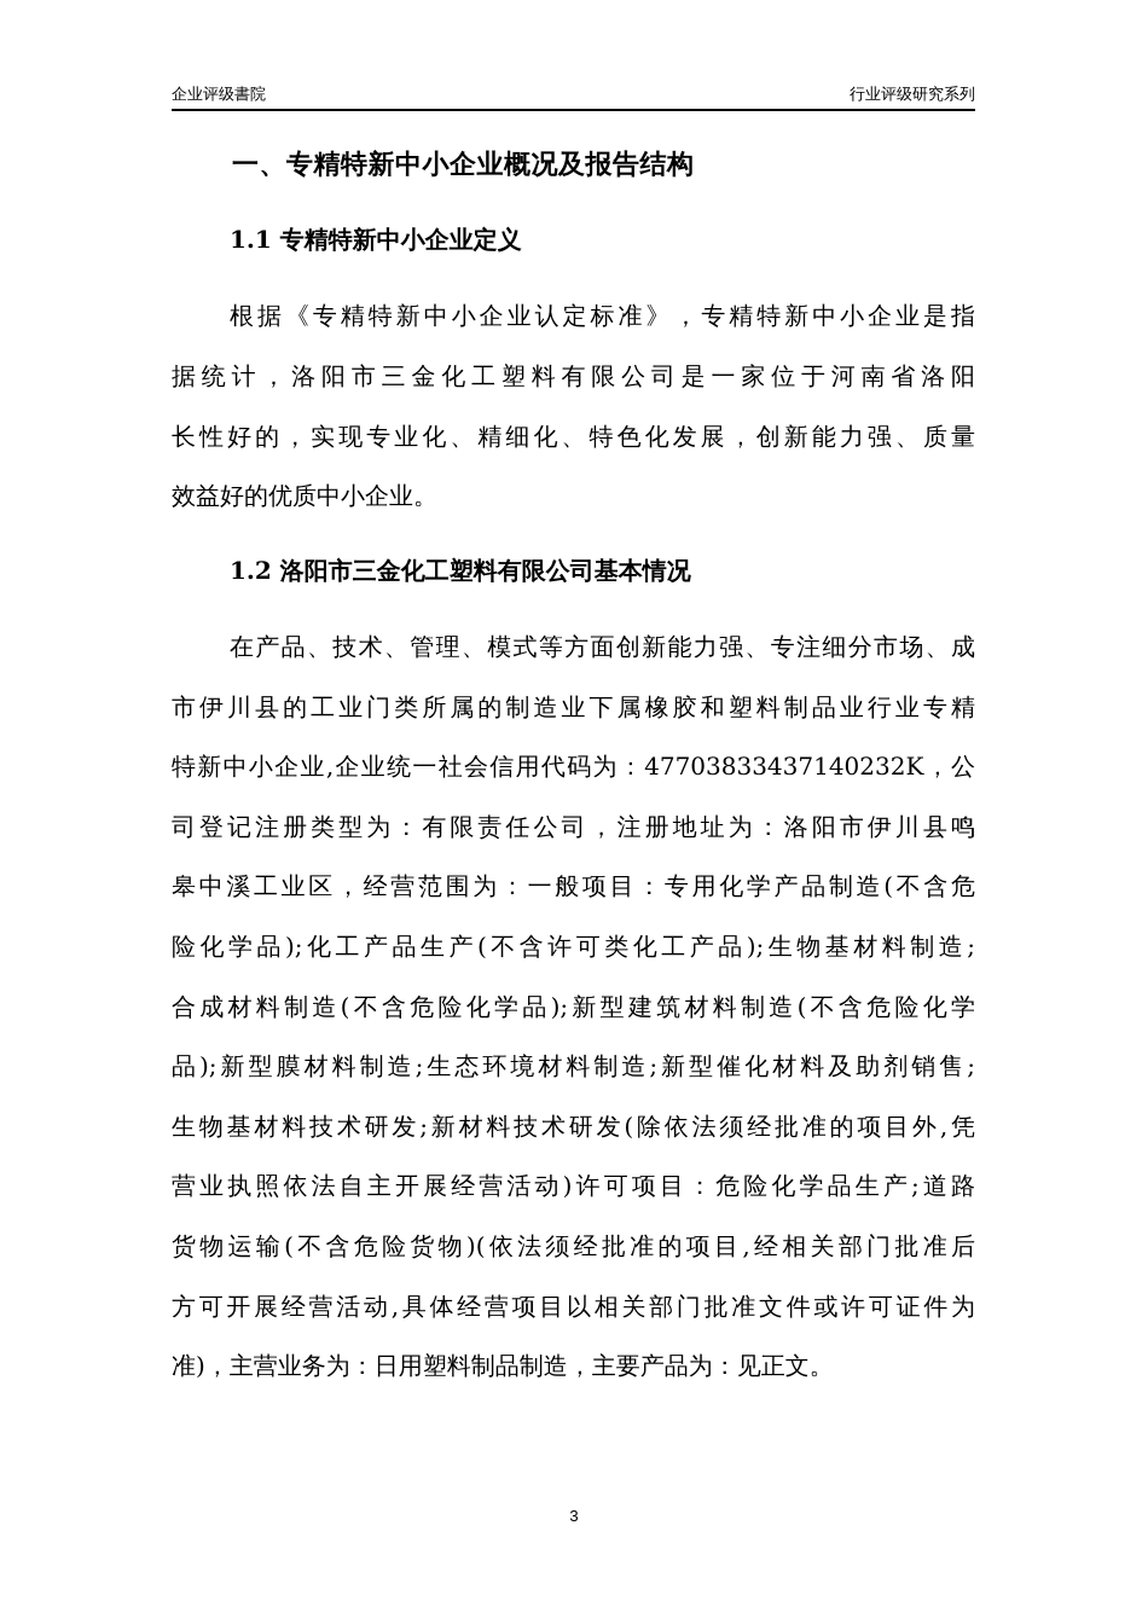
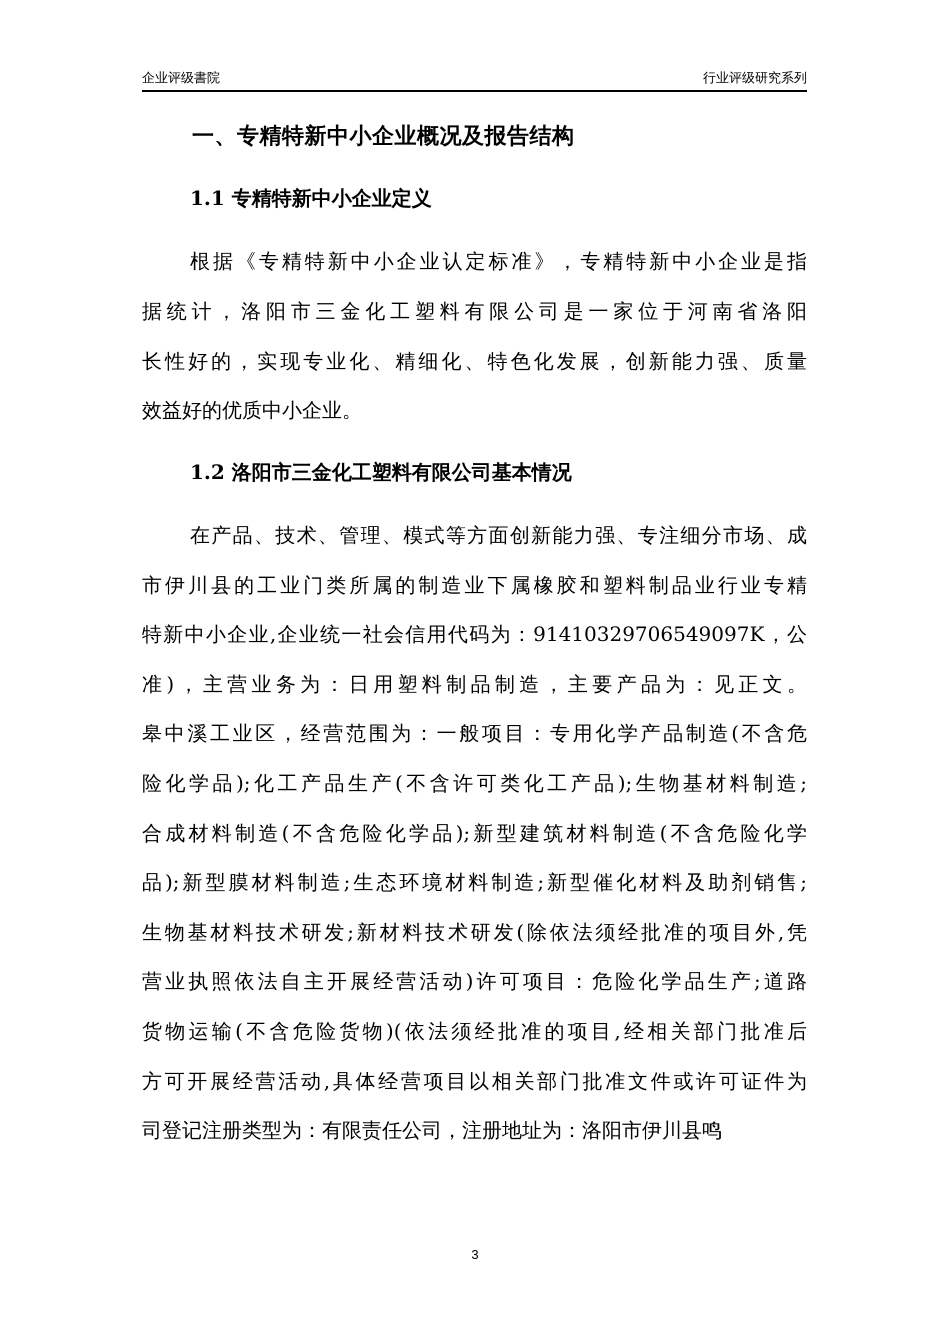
  企业评级書院
  行业评级研究系列
  一、专精特新中小企业概况及报告结构
  1.1 专精特新中小企业定义
  根据《专精特新中小企业认定标准》，专精特新中小企业是指
  据统计，洛阳市三金化工塑料有限公司是一家位于河南省洛阳
  长性好的，实现专业化、精细化、特色化发展，创新能力强、质量
  效益好的优质中小企业。
  1.2 洛阳市三金化工塑料有限公司基本情况
  在产品、技术、管理、模式等方面创新能力强、专注细分市场、成
  市伊川县的工业门类所属的制造业下属橡胶和塑料制品业行业专精
- 特新中小企业,企业统一社会信用代码为：47703833437140232K，公
+ 特新中小企业,企业统一社会信用代码为：91410329706549097K，公
- 司登记注册类型为：有限责任公司，注册地址为：洛阳市伊川县鸣
+ 准)，主营业务为：日用塑料制品制造，主要产品为：见正文。
  皋中溪工业区，经营范围为：一般项目：专用化学产品制造(不含危
  险化学品);化工产品生产(不含许可类化工产品);生物基材料制造;
  合成材料制造(不含危险化学品);新型建筑材料制造(不含危险化学
  品);新型膜材料制造;生态环境材料制造;新型催化材料及助剂销售;
  生物基材料技术研发;新材料技术研发(除依法须经批准的项目外,凭
  营业执照依法自主开展经营活动)许可项目：危险化学品生产;道路
  货物运输(不含危险货物)(依法须经批准的项目,经相关部门批准后
  方可开展经营活动,具体经营项目以相关部门批准文件或许可证件为
- 准)，主营业务为：日用塑料制品制造，主要产品为：见正文。
+ 司登记注册类型为：有限责任公司，注册地址为：洛阳市伊川县鸣
  3
